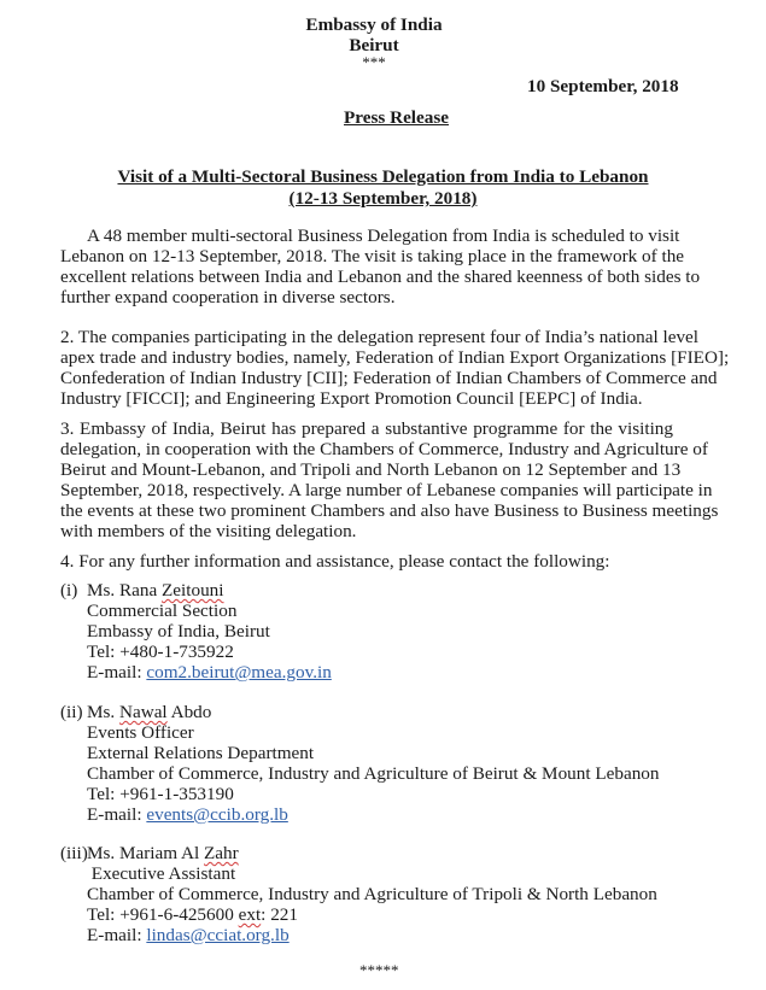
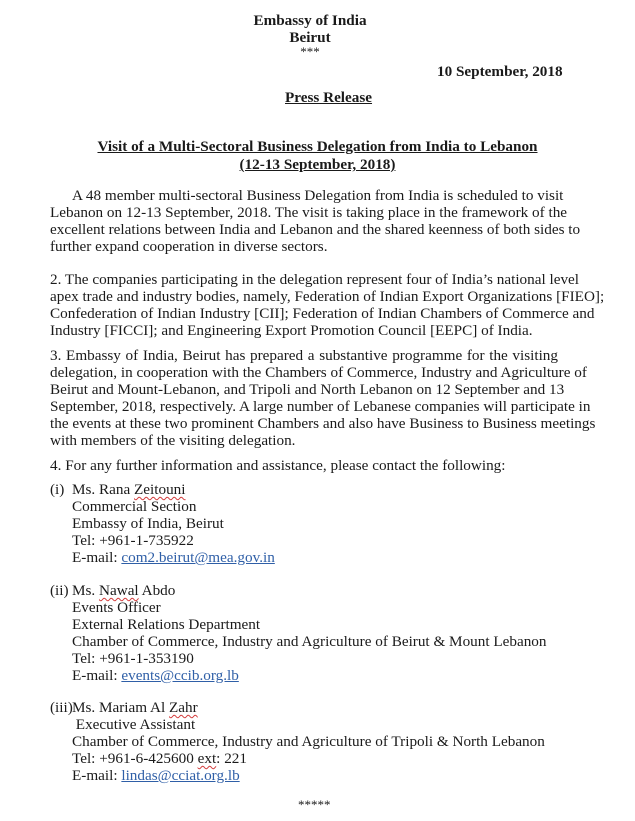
  Embassy of India
  Beirut
  ***
  10 September, 2018
  Press Release
  Visit of a Multi-Sectoral Business Delegation from India to Lebanon
  (12-13 September, 2018)
  A 48 member multi-sectoral Business Delegation from India is scheduled to visit
  Lebanon on 12-13 September, 2018. The visit is taking place in the framework of the
  excellent relations between India and Lebanon and the shared keenness of both sides to
  further expand cooperation in diverse sectors.
  2. The companies participating in the delegation represent four of India’s national level
  apex trade and industry bodies, namely, Federation of Indian Export Organizations [FIEO];
  Confederation of Indian Industry [CII]; Federation of Indian Chambers of Commerce and
  Industry [FICCI]; and Engineering Export Promotion Council [EEPC] of India.
  3. Embassy of India, Beirut has prepared a substantive programme for the visiting
  delegation, in cooperation with the Chambers of Commerce, Industry and Agriculture of
  Beirut and Mount-Lebanon, and Tripoli and North Lebanon on 12 September and 13
  September, 2018, respectively. A large number of Lebanese companies will participate in
  the events at these two prominent Chambers and also have Business to Business meetings
  with members of the visiting delegation.
  4. For any further information and assistance, please contact the following:
  (i) Ms. Rana Zeitouni
  Commercial Section
  Embassy of India, Beirut
- Tel: +480-1-735922
+ Tel: +961-1-735922
  E-mail: com2.beirut@mea.gov.in
  (ii) Ms. Nawal Abdo
  Events Officer
  External Relations Department
  Chamber of Commerce, Industry and Agriculture of Beirut & Mount Lebanon
  Tel: +961-1-353190
  E-mail: events@ccib.org.lb
  (iii)Ms. Mariam Al Zahr
  Executive Assistant
  Chamber of Commerce, Industry and Agriculture of Tripoli & North Lebanon
  Tel: +961-6-425600 ext: 221
  E-mail: lindas@cciat.org.lb
  *****
